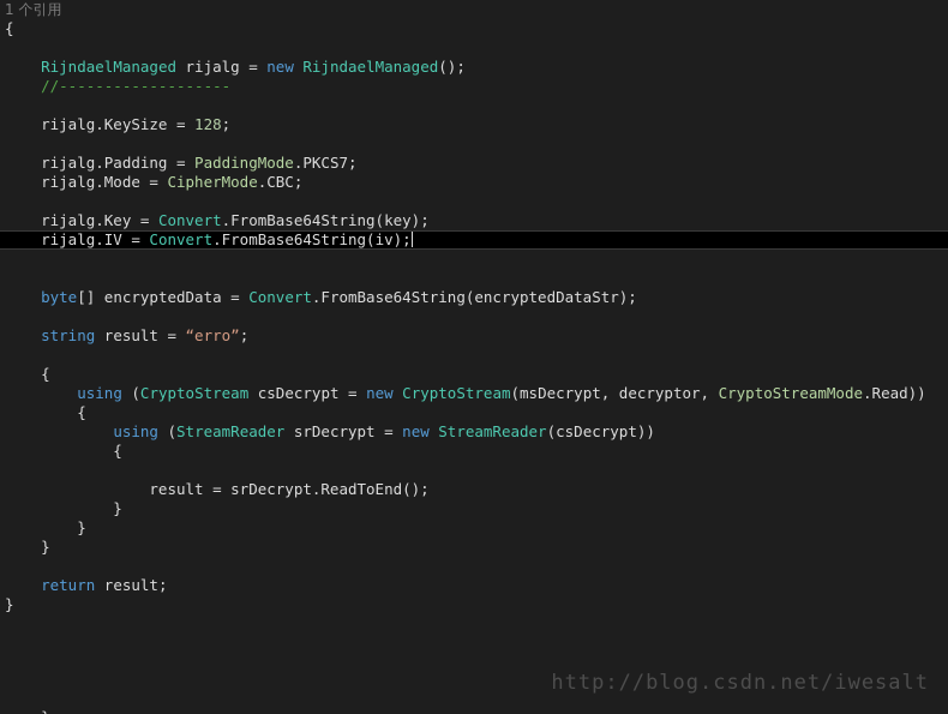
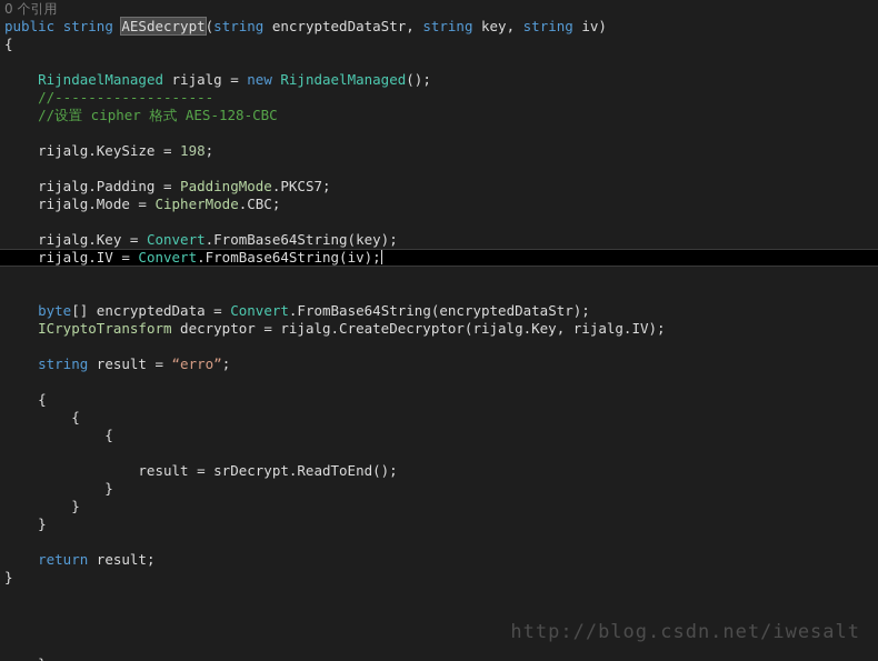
- 1 个引用
+ 0 个引用
+ public string AESdecrypt(string encryptedDataStr, string key, string iv)
  {
  RijndaelManaged rijalg = new RijndaelManaged();
  //-------------------
+ //设置 cipher 格式 AES-128-CBC
- rijalg.KeySize = 128;
+ rijalg.KeySize = 198;
  rijalg.Padding = PaddingMode.PKCS7;
  rijalg.Mode = CipherMode.CBC;
  rijalg.Key = Convert.FromBase64String(key);
  rijalg.IV = Convert.FromBase64String(iv);
  byte[] encryptedData = Convert.FromBase64String(encryptedDataStr);
+ ICryptoTransform decryptor = rijalg.CreateDecryptor(rijalg.Key, rijalg.IV);
  string result = “erro”;
  {
- using (CryptoStream csDecrypt = new CryptoStream(msDecrypt, decryptor, CryptoStreamMode.Read))
  {
- using (StreamReader srDecrypt = new StreamReader(csDecrypt))
  {
  result = srDecrypt.ReadToEnd();
  }
  }
  }
  return result;
  }
  http://blog.csdn.net/iwesalt
